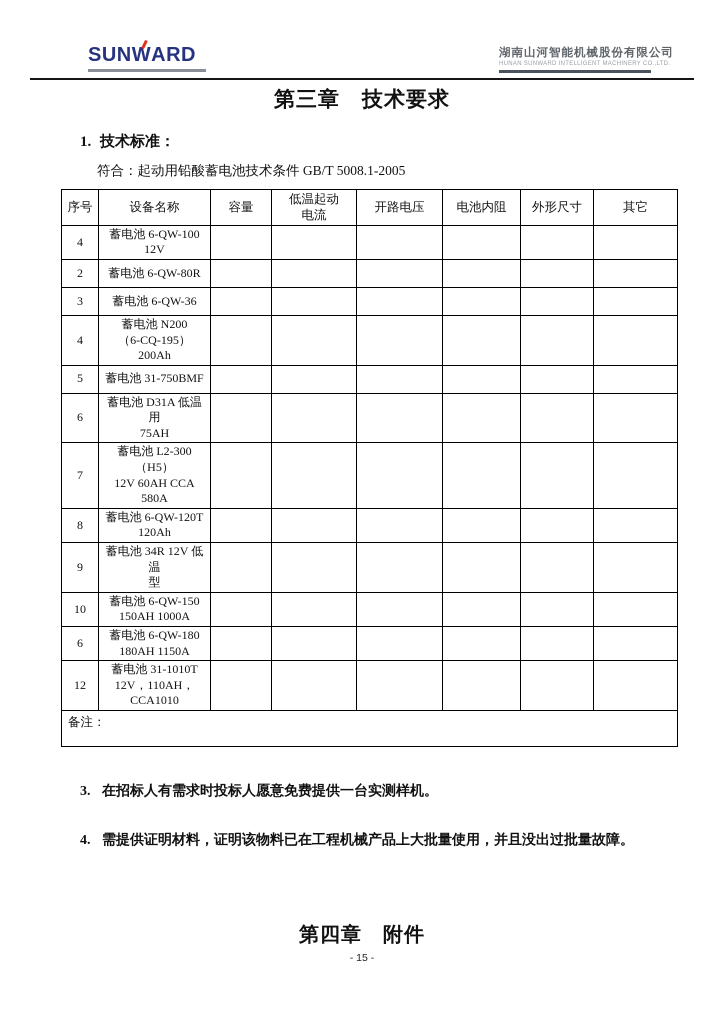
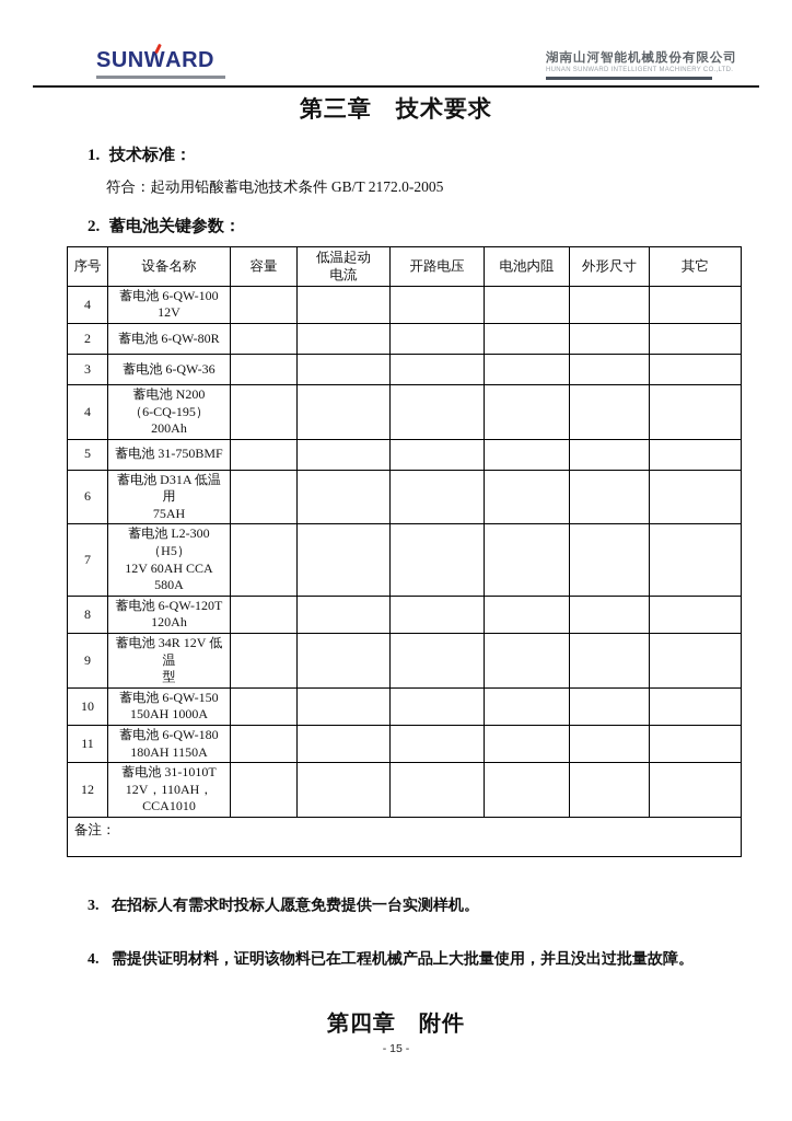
  SUNWARD
  湖南山河智能机械股份有限公司
  第三章 技术要求
  1. 技术标准：
- 符合：起动用铅酸蓄电池技术条件 GB/T 5008.1-2005
+ 符合：起动用铅酸蓄电池技术条件 GB/T 2172.0-2005
+ 2. 蓄电池关键参数：
  序号	设备名称	容量	低温起动 电流	开路电压	电池内阻	外形尺寸	其它
  4	蓄电池 6-QW-100 12V
  2	蓄电池 6-QW-80R
  3	蓄电池 6-QW-36
  4	蓄电池 N200 （6-CQ-195）200Ah
  5	蓄电池 31-750BMF
  6	蓄电池 D31A 低温用 75AH
  7	蓄电池 L2-300（H5） 12V 60AH CCA 580A
  8	蓄电池 6-QW-120T 120Ah
  9	蓄电池 34R 12V 低温 型
  10	蓄电池 6-QW-150 150AH 1000A
- 6	蓄电池 6-QW-180 180AH 1150A
+ 11	蓄电池 6-QW-180 180AH 1150A
  12	蓄电池 31-1010T 12V，110AH，CCA1010
  备注：
  3.
  在招标人有需求时投标人愿意免费提供一台实测样机。
  4.
  需提供证明材料，证明该物料已在工程机械产品上大批量使用，并且没出过批量故障。
  第四章 附件
  - 15 -
